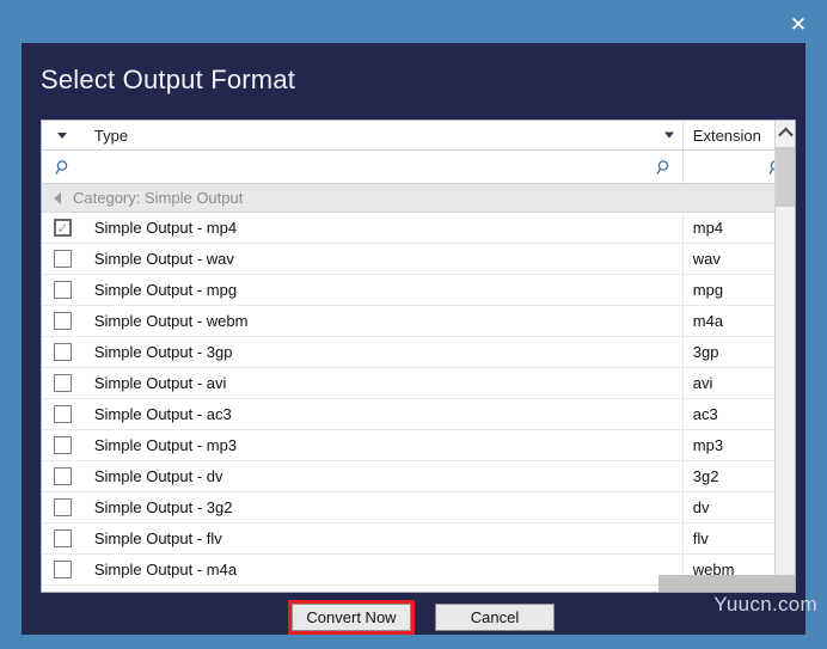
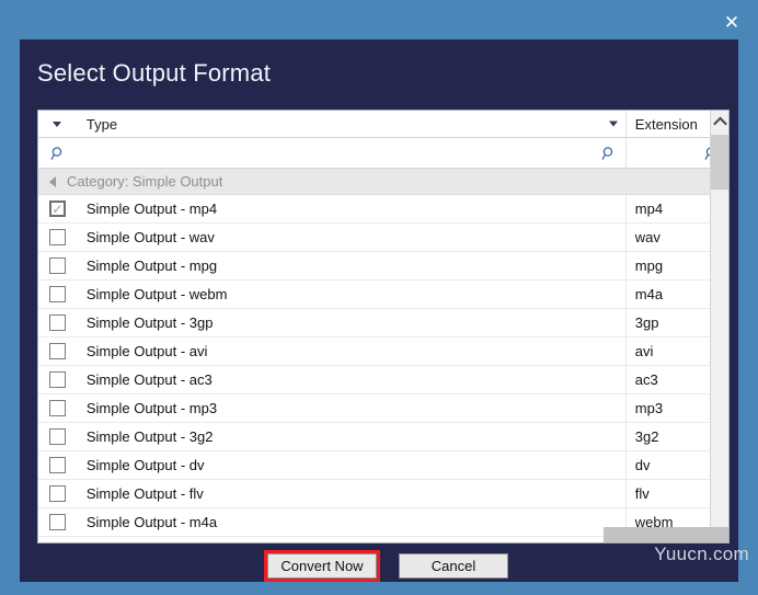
  ✕
  Select Output Format
  Type
  Extension
  Category: Simple Output
  ✓
  Simple Output - mp4
  mp4
  Simple Output - wav
  wav
  Simple Output - mpg
  mpg
  Simple Output - webm
  m4a
  Simple Output - 3gp
  3gp
  Simple Output - avi
  avi
  Simple Output - ac3
  ac3
  Simple Output - mp3
  mp3
- Simple Output - dv
+ Simple Output - 3g2
  3g2
- Simple Output - 3g2
+ Simple Output - dv
  dv
  Simple Output - flv
  flv
  Simple Output - m4a
  webm
  Convert Now
  Cancel
  Yuucn.com
